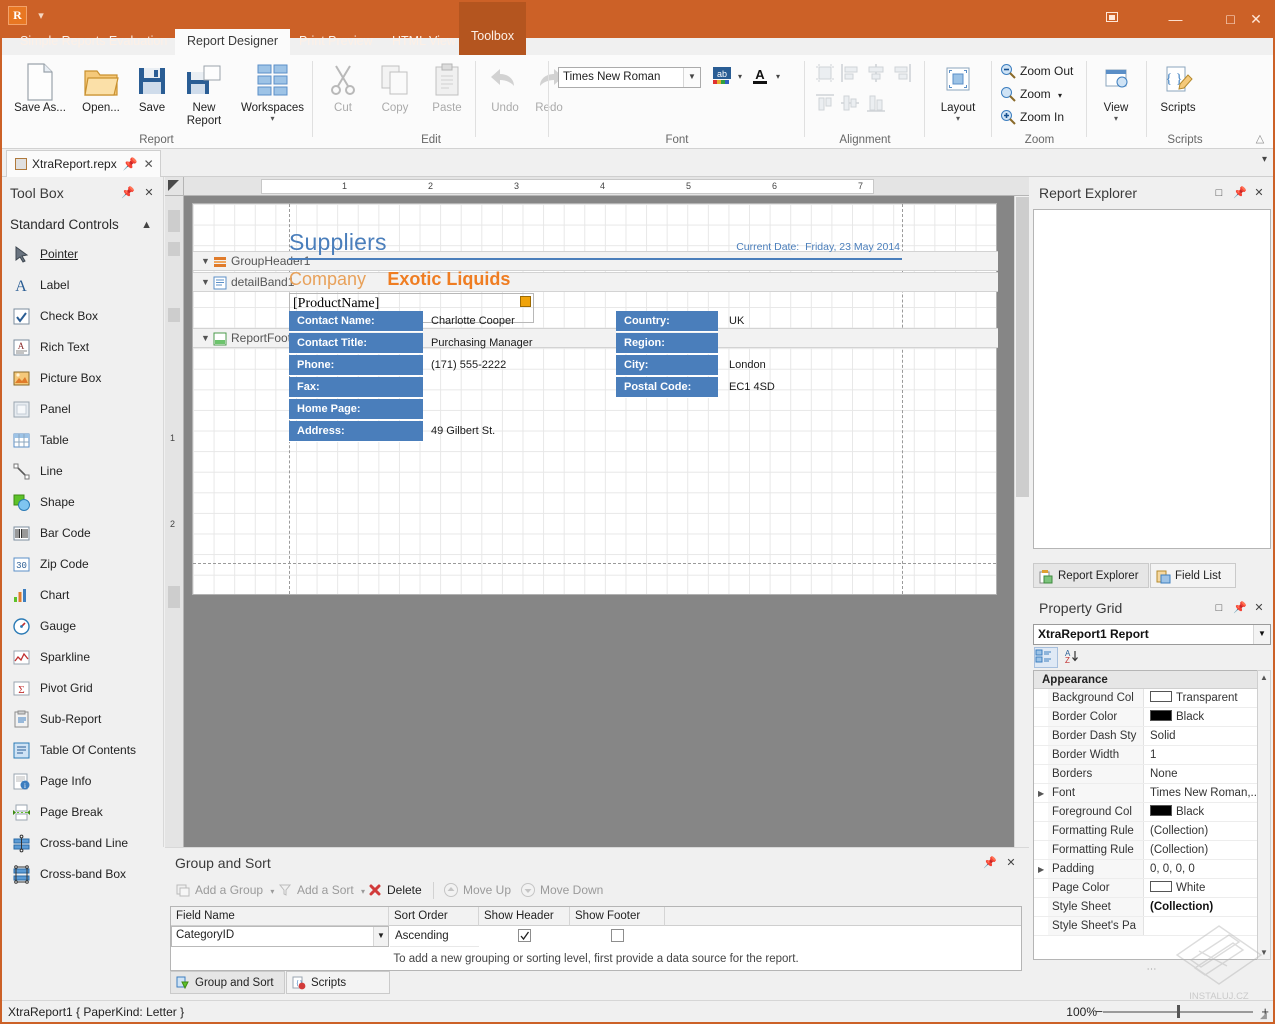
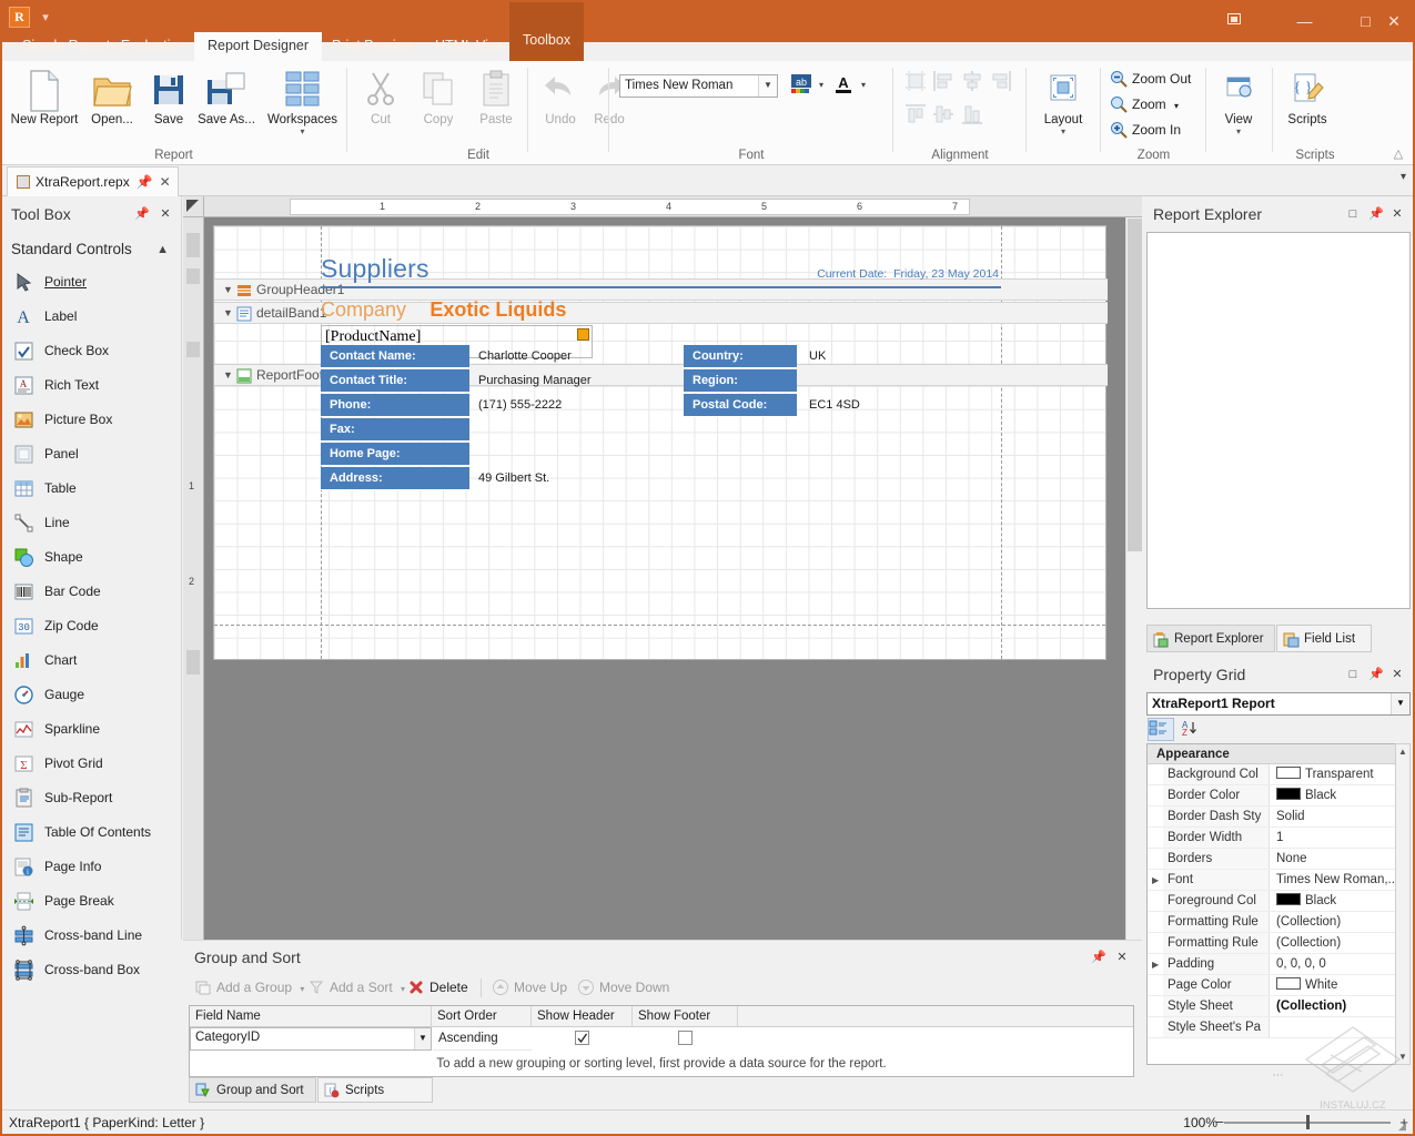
  R
  ▾
  —
  □
  ✕
  Simple Reports Evaluation
  Report Designer
  Print Preview
  HTML View
  Toolbox
- Save As...
+ New Report
  Open...
  Save
- New Report
+ Save As...
  Workspaces
  ▾
  Report
  Cut
  Copy
  Paste
  Undo
  Redo
  Edit
  Times New Roman
  ▼
  ab
  ▾
  A
  ▾
  Font
  Alignment
  Layout
  ▾
  Zoom Out
  Zoom ▾
  Zoom In
  Zoom
  View
  ▾
  { }
  Scripts
  Scripts
  △
  XtraReport.repx 📌 ✕
  ▾
  Tool Box
  📌
  ✕
  Standard Controls
  ▲
  Pointer
  A
  Label
  Check Box
  A
  Rich Text
  Picture Box
  Panel
  Table
  Line
  Shape
  Bar Code
  30
  Zip Code
  Chart
  Gauge
  Sparkline
  Σ
  Pivot Grid
  Sub-Report
  Table Of Contents
  i
  Page Info
  Page Break
  Cross-band Line
  Cross-band Box
  1
  2
  3
  4
  5
  6
  7
  1
  2
  ▼
  GroupHeader1
  ▼
  detailBand1
  [ProductName]
  ▼
  Suppliers
  Current Date: Friday, 23 May 2014
  Company Exotic Liquids
  Contact Name:
  Charlotte Cooper
  Contact Title:
  Purchasing Manager
  Phone:
  (171) 555-2222
  Fax:
  Home Page:
  Address:
  49 Gilbert St.
  Country:
  UK
  Region:
- City:
- London
  Postal Code:
  EC1 4SD
  Report Explorer
  □
  📌
  ✕
  Report Explorer
  Field List
  Property Grid
  □
  📌
  ✕
  XtraReport1 Report
  ▼
  A
  Z
  Appearance
  Background Col
  Transparent
  Border Color
  Black
  Border Dash Sty
  Solid
  Border Width
  1
  Borders
  None
  ▶
  Font
  Times New Roman,..
  Foreground Col
  Black
  Formatting Rule
  (Collection)
  Formatting Rule
  (Collection)
  ▶
  Padding
  0, 0, 0, 0
  Page Color
  White
  Style Sheet
  (Collection)
  Style Sheet's Pa
  ▲
  ▼
  ⋯
  INSTALUJ.CZ
  Group and Sort
  📌
  ✕
  Add a Group ▾
  Add a Sort ▾
  Delete
  Move Up
  Move Down
  Field Name
  Sort Order
  Show Header
  Show Footer
  CategoryID
  ▼
  Ascending
  To add a new grouping or sorting level, first provide a data source for the report.
  Group and Sort
  XtraReport1 { PaperKind: Letter }
  100%
  −
  +
  ◢
